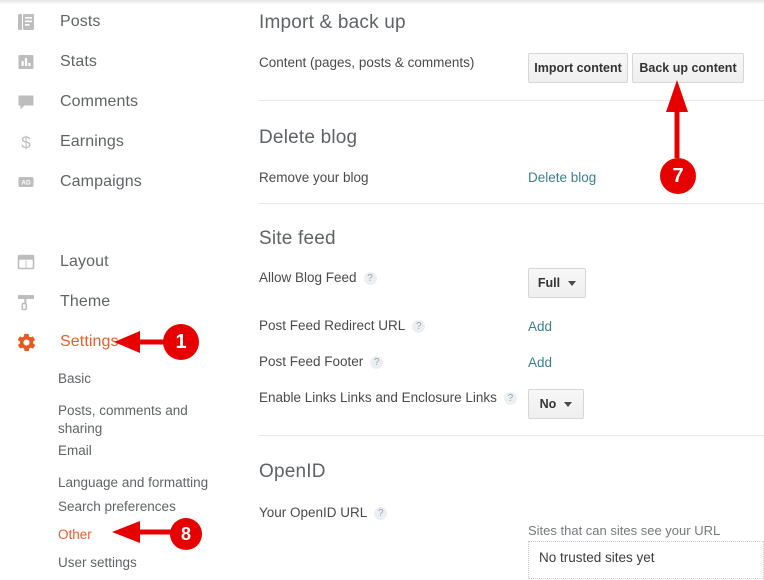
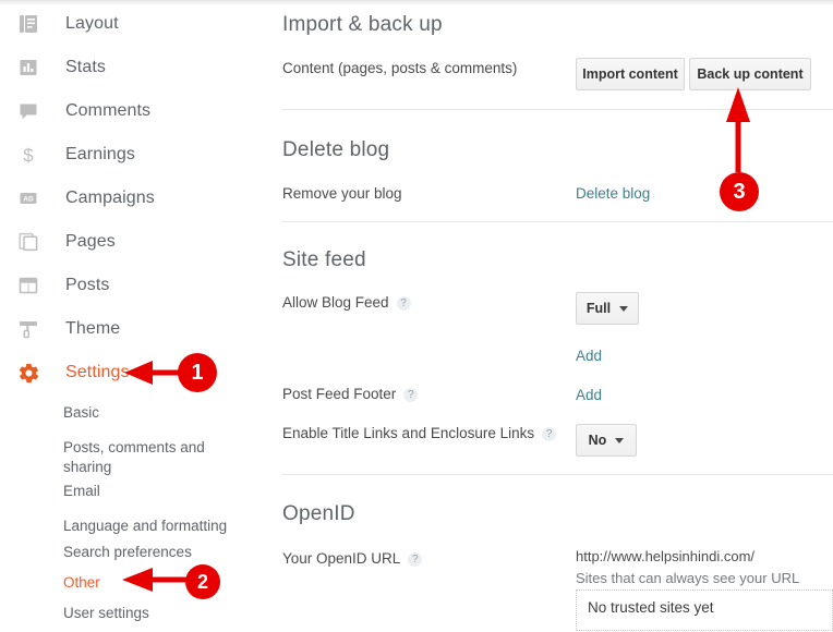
- Posts
+ Layout
  Stats
  Comments
  $
  Earnings
  Campaigns
+ Pages
- Layout
+ Posts
  Theme
  Settings
  Basic
  Posts, comments and sharing
  Email
  Language and formatting
  Search preferences
  Other
  User settings
  Import & back up
  Content (pages, posts & comments)
  Import content
  Back up content
  Delete blog
  Remove your blog
  Delete blog
  Site feed
  Allow Blog Feed ?
  Full
- Post Feed Redirect URL ?
  Add
  Post Feed Footer ?
  Add
- Enable Links Links and Enclosure Links ?
+ Enable Title Links and Enclosure Links ?
  No
  OpenID
  Your OpenID URL ?
+ http://www.helpsinhindi.com/
- Sites that can sites see your URL
+ Sites that can always see your URL
  No trusted sites yet
  1
- 8
+ 2
- 7
+ 3
